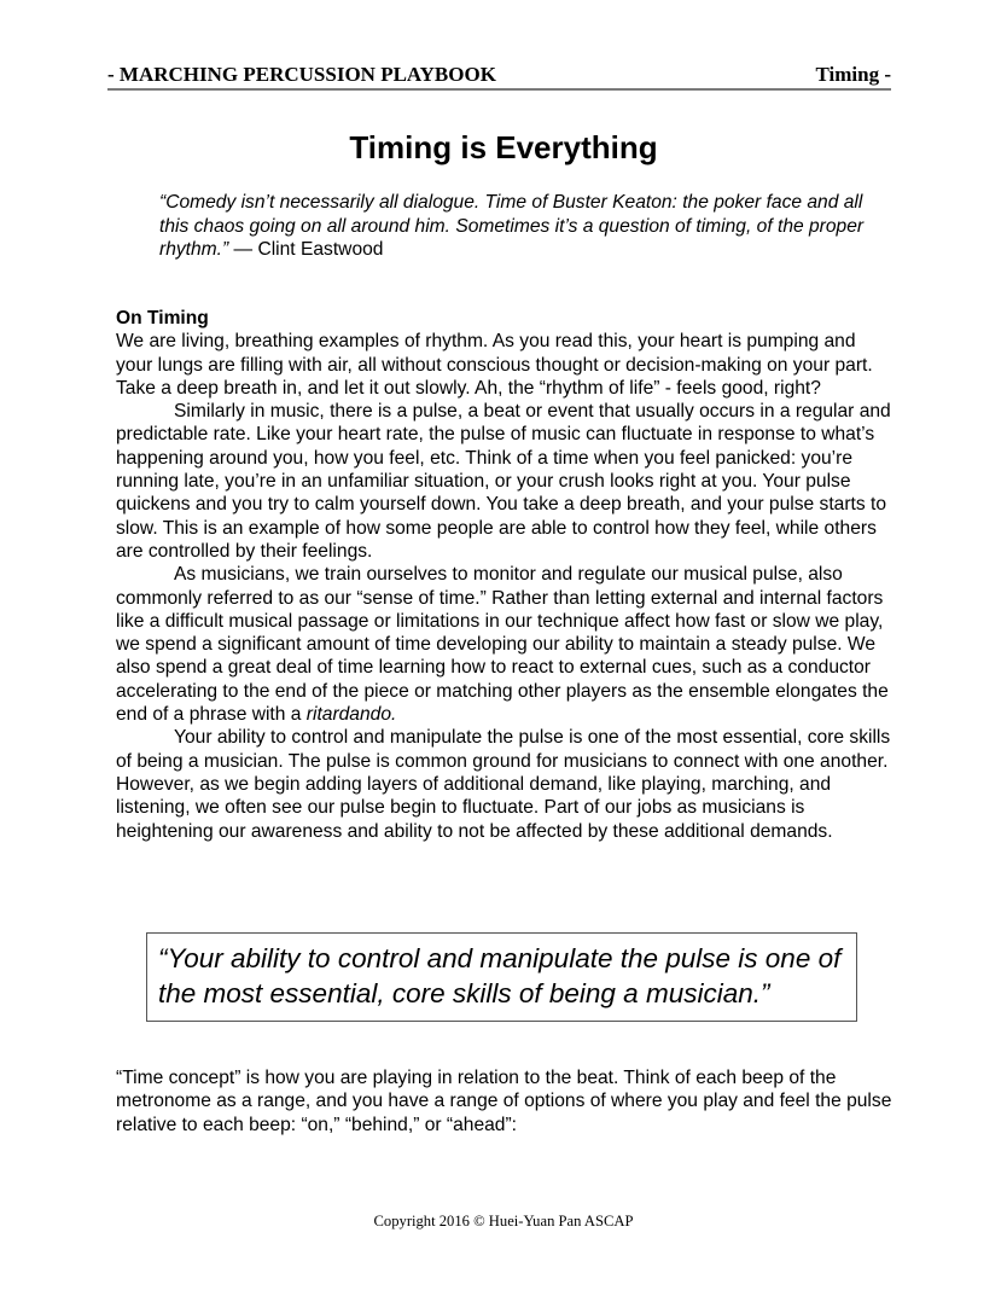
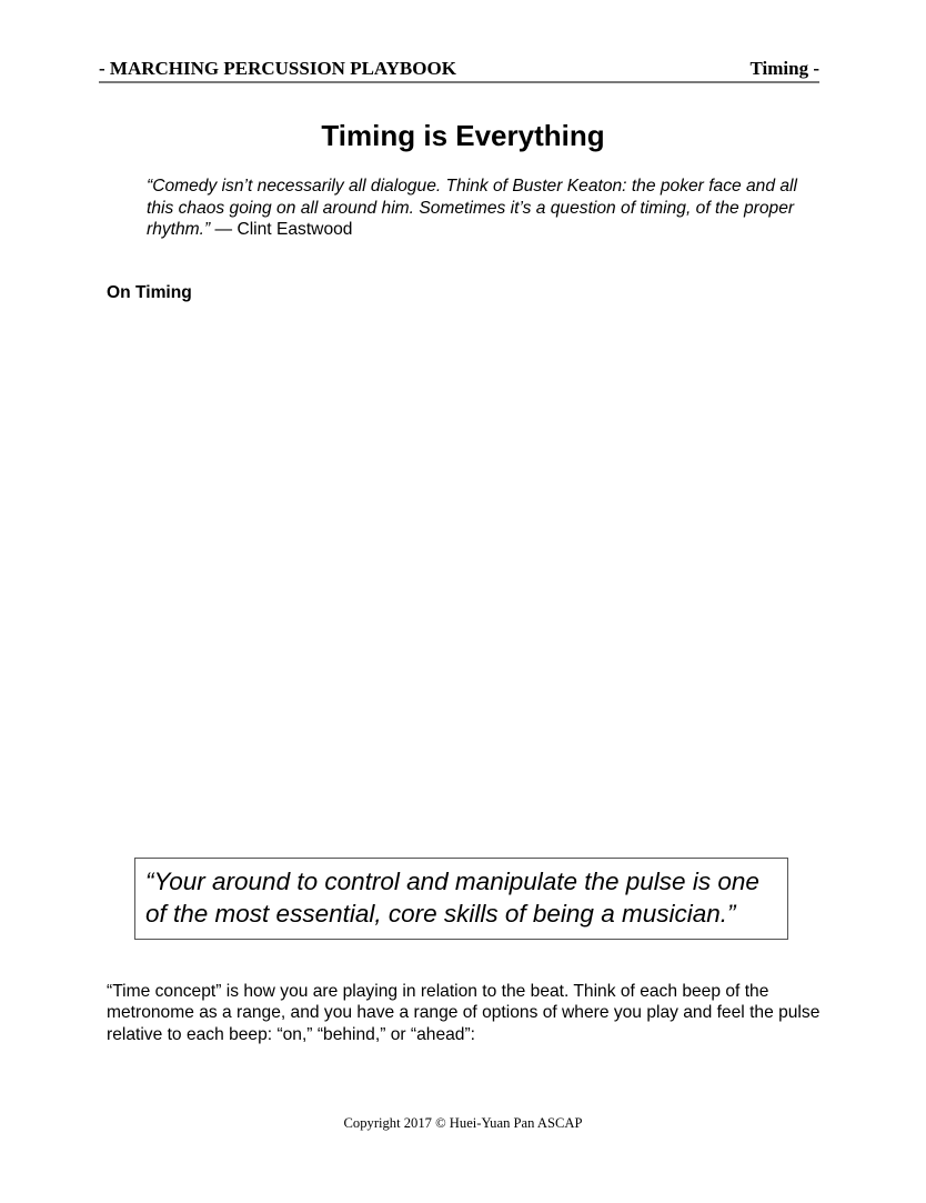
  - MARCHING PERCUSSION PLAYBOOK
  Timing -
  Timing is Everything
- “Comedy isn’t necessarily all dialogue. Time of Buster Keaton: the poker face and all this chaos going on all around him. Sometimes it’s a question of timing, of the proper rhythm.” — Clint Eastwood
+ “Comedy isn’t necessarily all dialogue. Think of Buster Keaton: the poker face and all this chaos going on all around him. Sometimes it’s a question of timing, of the proper rhythm.” — Clint Eastwood
  On Timing
- We are living, breathing examples of rhythm. As you read this, your heart is pumping and your lungs are filling with air, all without conscious thought or decision-making on your part. Take a deep breath in, and let it out slowly. Ah, the “rhythm of life” - feels good, right?
- Similarly in music, there is a pulse, a beat or event that usually occurs in a regular and predictable rate. Like your heart rate, the pulse of music can fluctuate in response to what’s happening around you, how you feel, etc. Think of a time when you feel panicked: you’re running late, you’re in an unfamiliar situation, or your crush looks right at you. Your pulse quickens and you try to calm yourself down. You take a deep breath, and your pulse starts to slow. This is an example of how some people are able to control how they feel, while others are controlled by their feelings.
- As musicians, we train ourselves to monitor and regulate our musical pulse, also commonly referred to as our “sense of time.” Rather than letting external and internal factors like a difficult musical passage or limitations in our technique affect how fast or slow we play, we spend a significant amount of time developing our ability to maintain a steady pulse. We also spend a great deal of time learning how to react to external cues, such as a conductor accelerating to the end of the piece or matching other players as the ensemble elongates the end of a phrase with a ritardando.
- Your ability to control and manipulate the pulse is one of the most essential, core skills of being a musician. The pulse is common ground for musicians to connect with one another. However, as we begin adding layers of additional demand, like playing, marching, and listening, we often see our pulse begin to fluctuate. Part of our jobs as musicians is heightening our awareness and ability to not be affected by these additional demands.
- “Your ability to control and manipulate the pulse is one of the most essential, core skills of being a musician.”
+ “Your around to control and manipulate the pulse is one of the most essential, core skills of being a musician.”
  “Time concept” is how you are playing in relation to the beat. Think of each beep of the metronome as a range, and you have a range of options of where you play and feel the pulse relative to each beep: “on,” “behind,” or “ahead”:
- Copyright 2016 © Huei-Yuan Pan ASCAP
+ Copyright 2017 © Huei-Yuan Pan ASCAP
